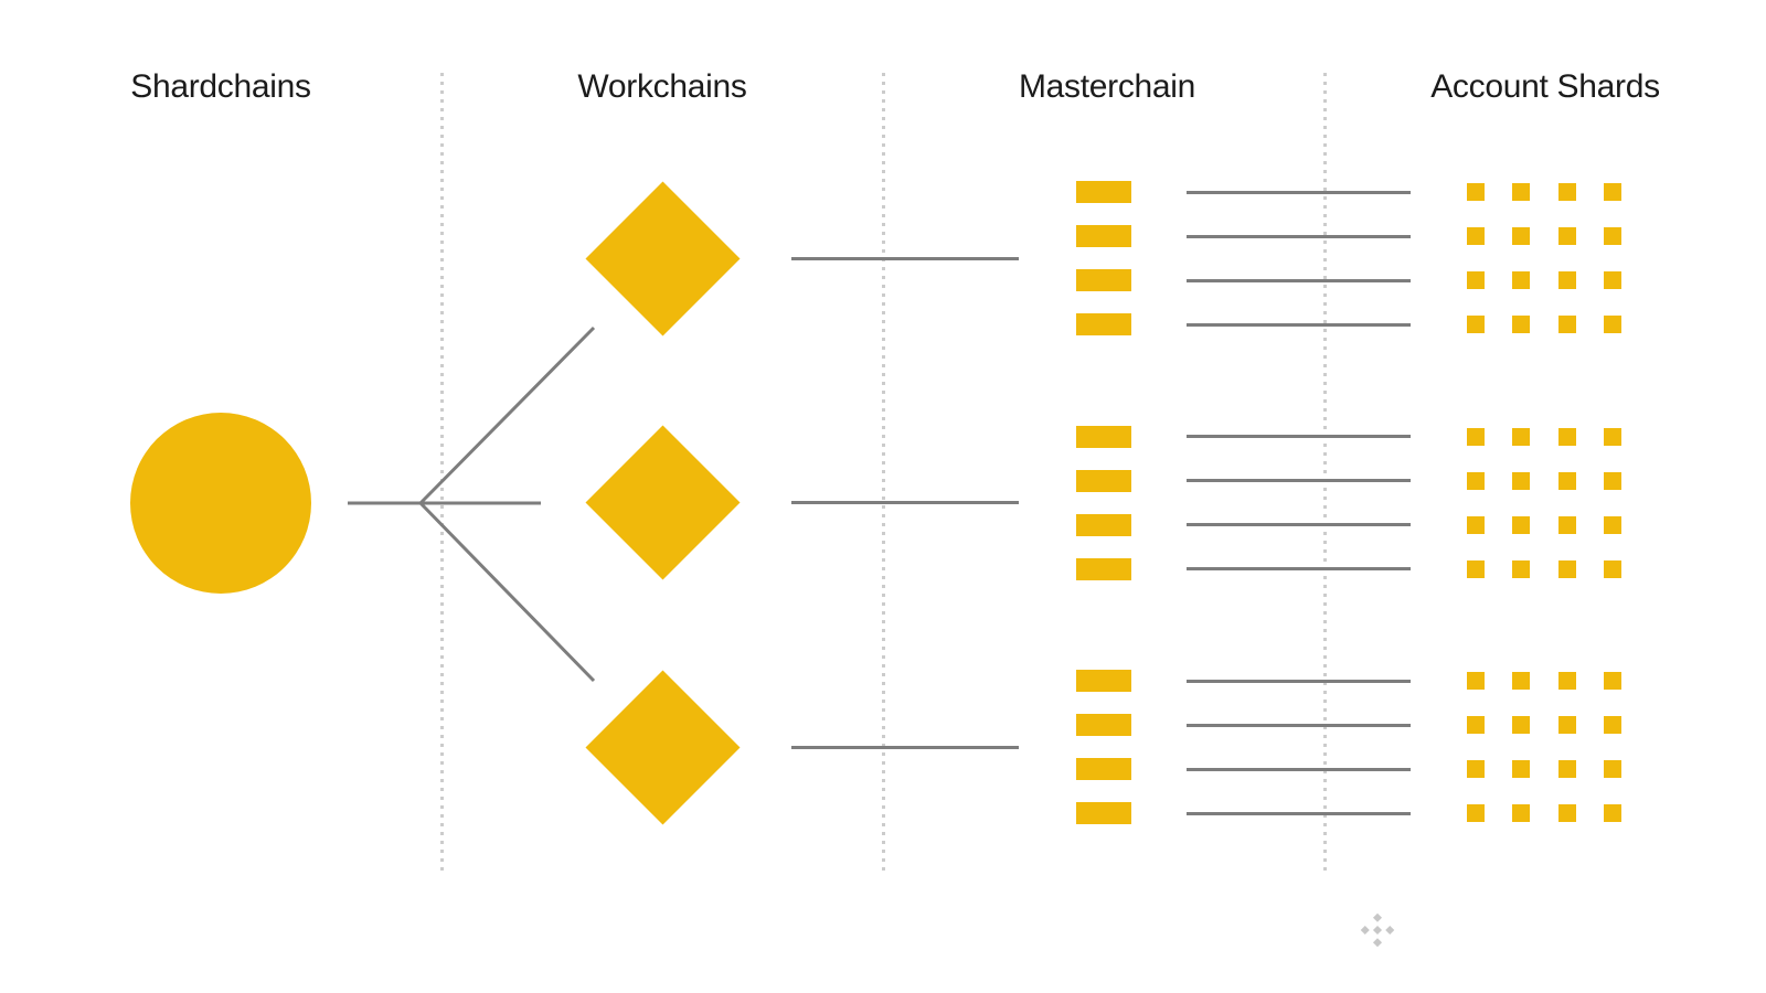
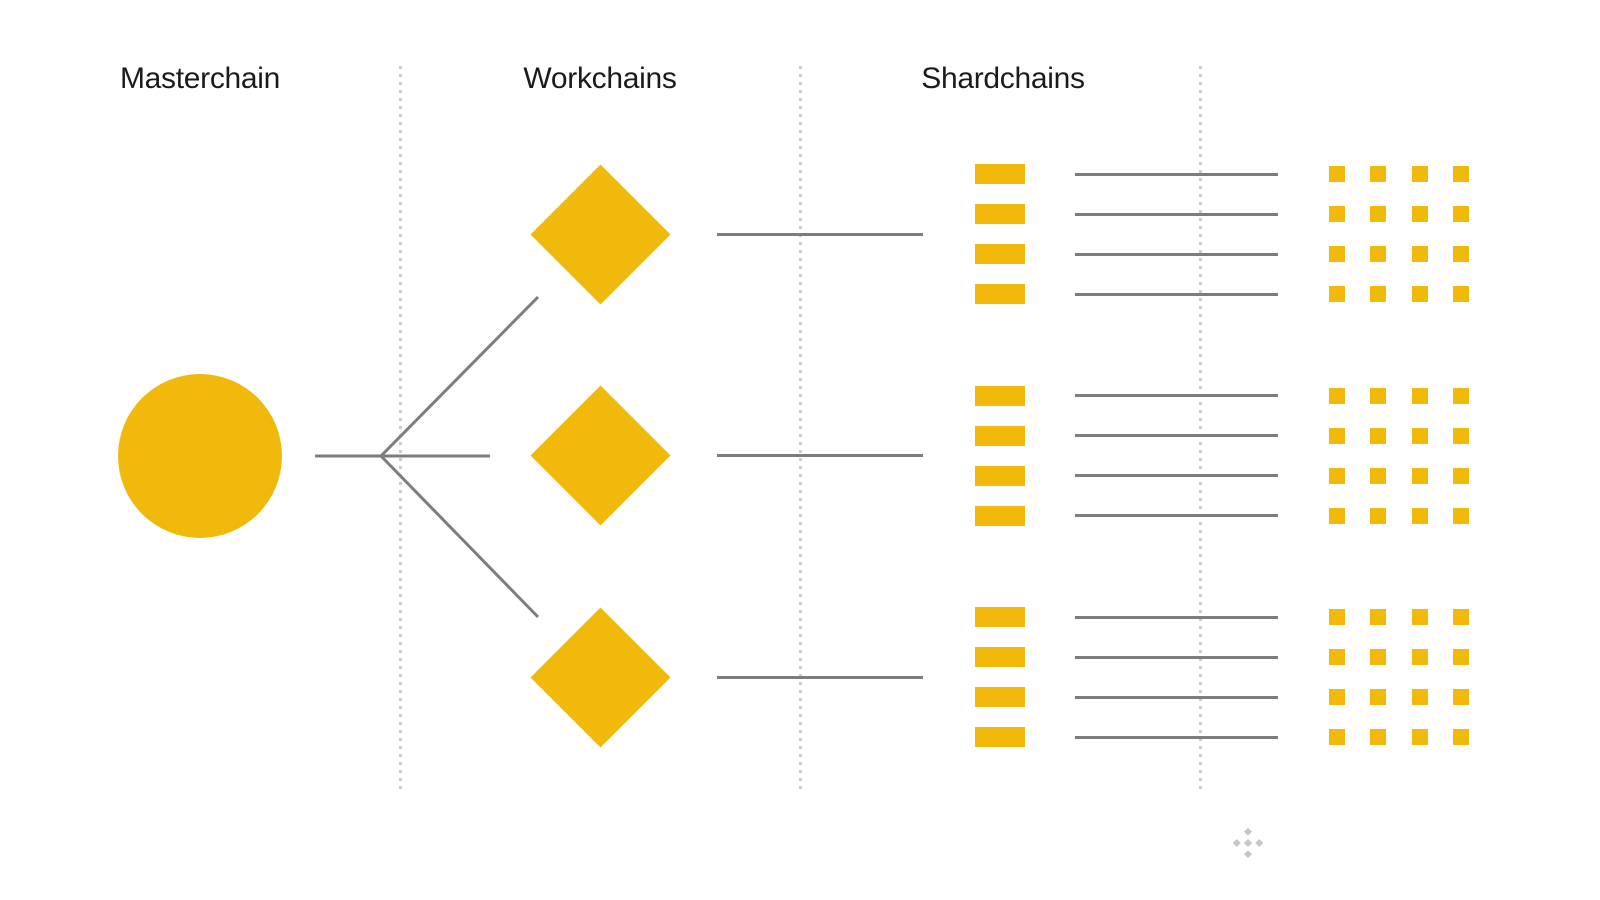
- Shardchains
+ Masterchain
  Workchains
- Masterchain
+ Shardchains
- Account Shards
